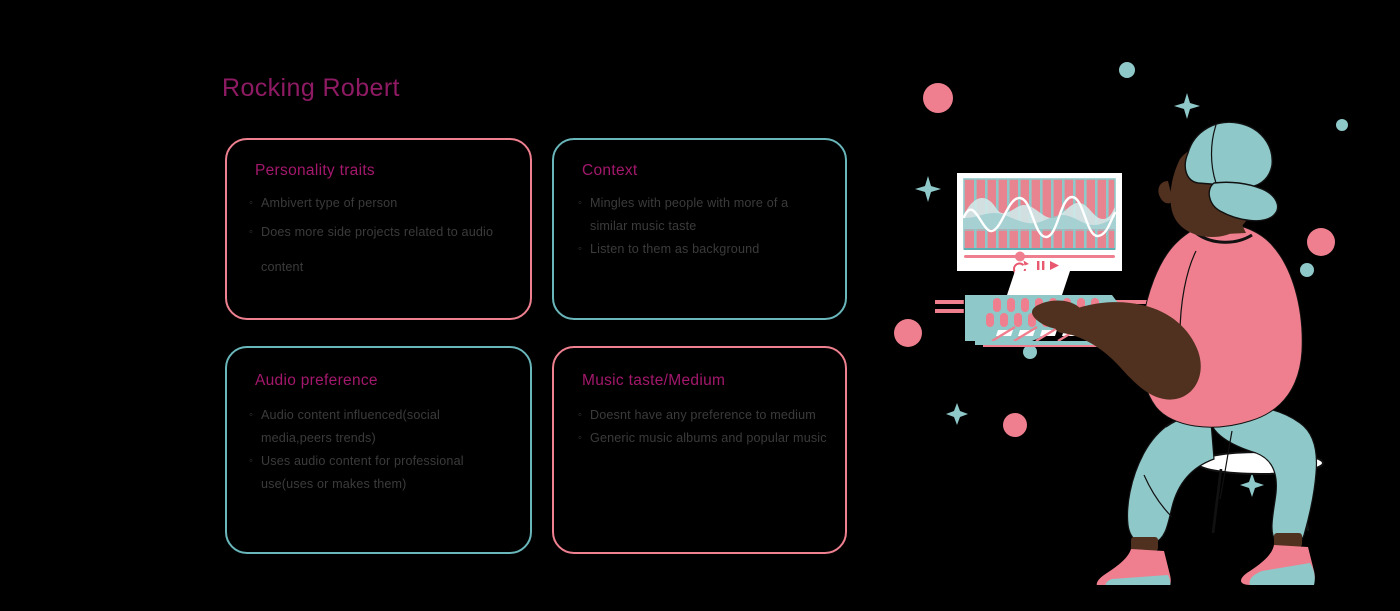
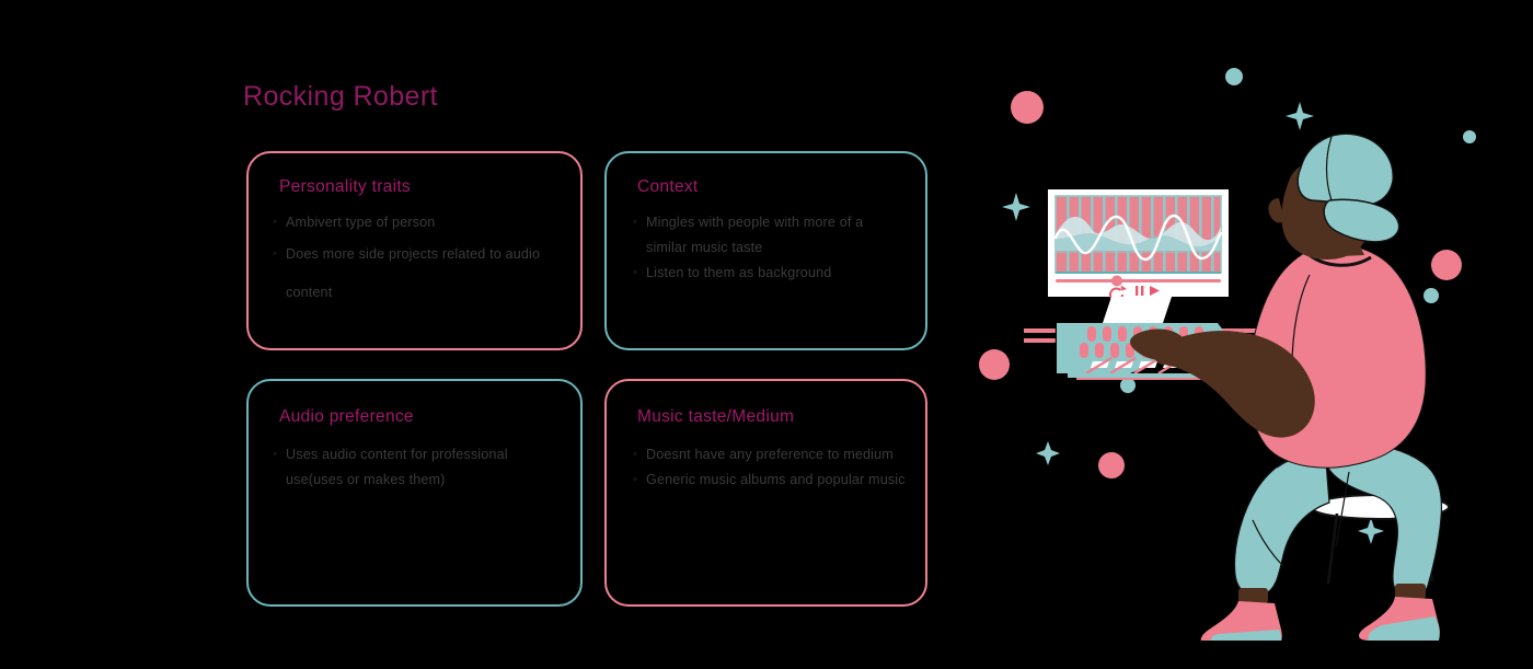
  Rocking Robert
  Personality traits
  Ambivert type of person
  Does more side projects related to audio content
  Context
  Mingles with people with more of a similar music taste
  Listen to them as background
  Audio preference
- Audio content influenced(social media,peers trends)
  Uses audio content for professional use(uses or makes them)
  Music taste/Medium
  Doesnt have any preference to medium
  Generic music albums and popular music
